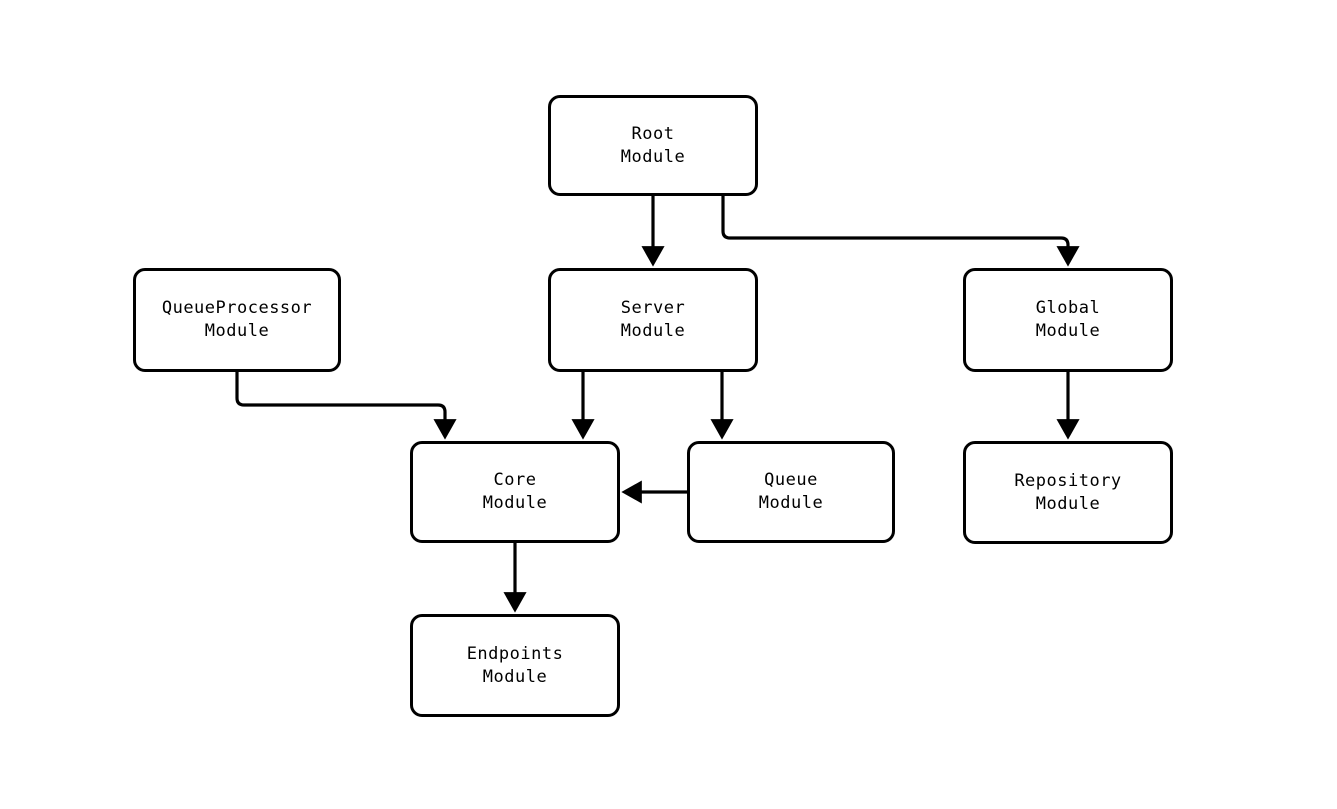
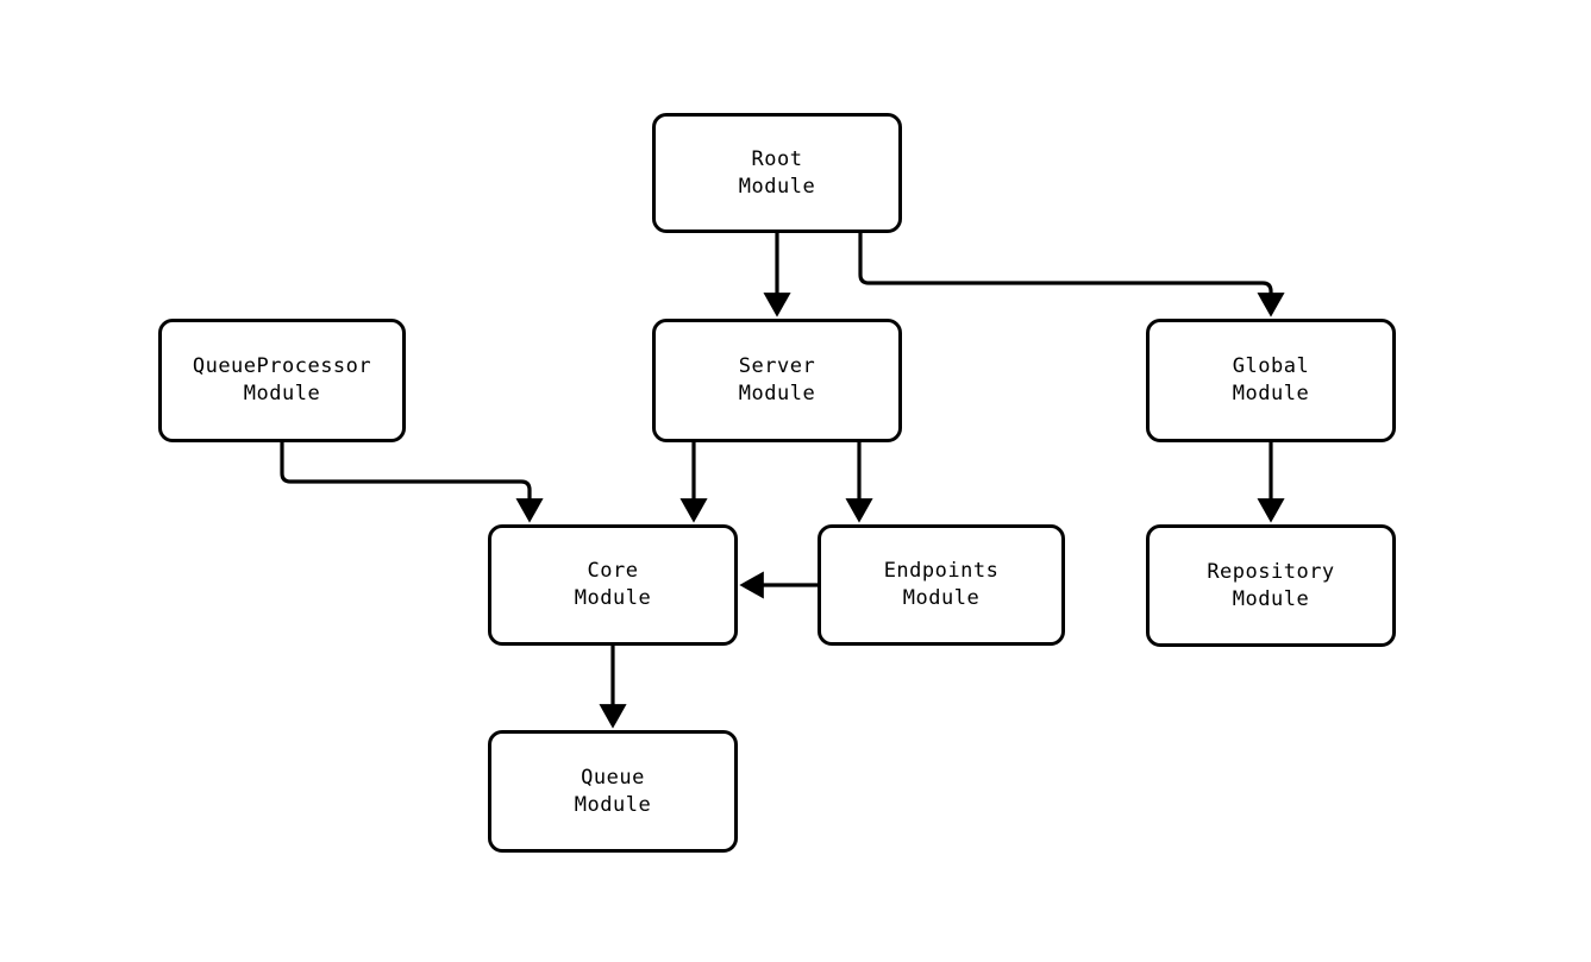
  Root
  Module
  QueueProcessor
  Module
  Server
  Module
  Global
  Module
  Core
  Module
- Queue
+ Endpoints
  Module
  Repository
  Module
- Endpoints
+ Queue
  Module
